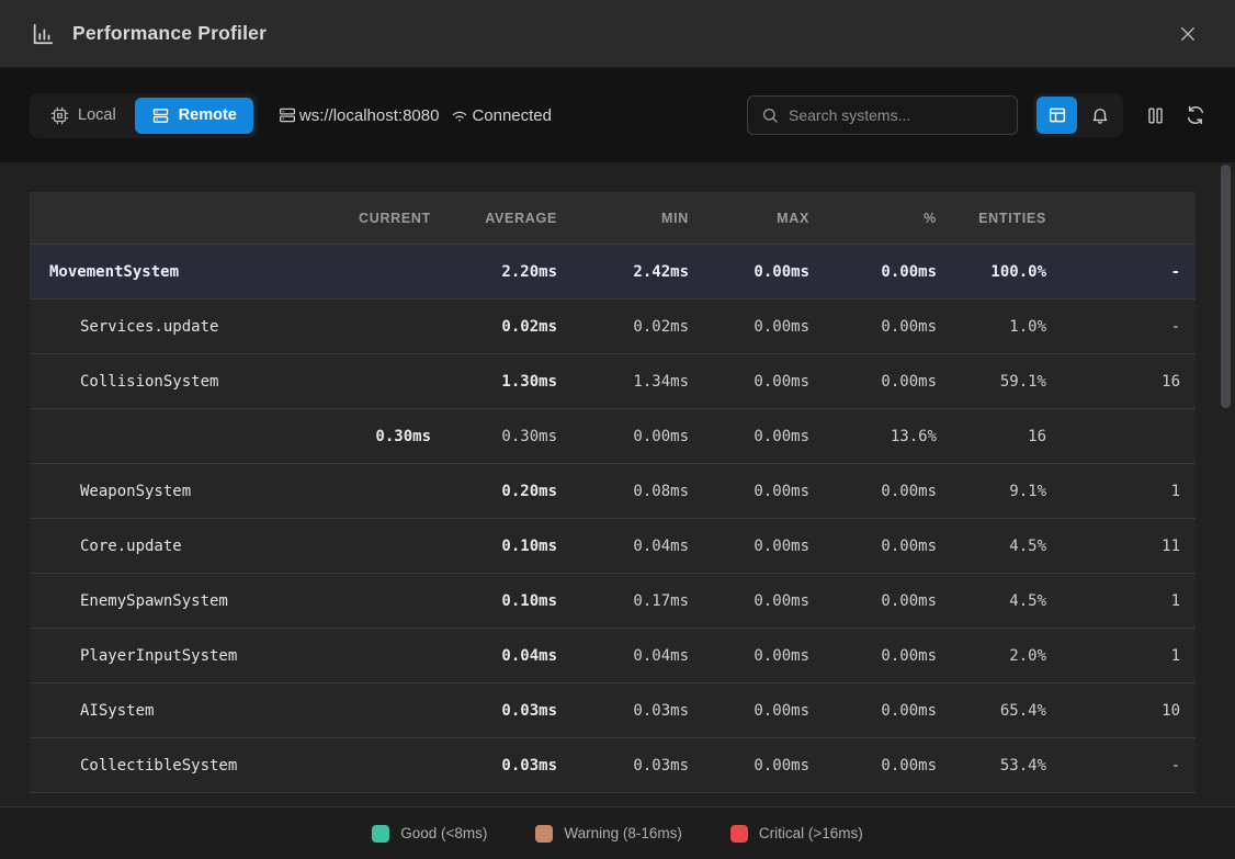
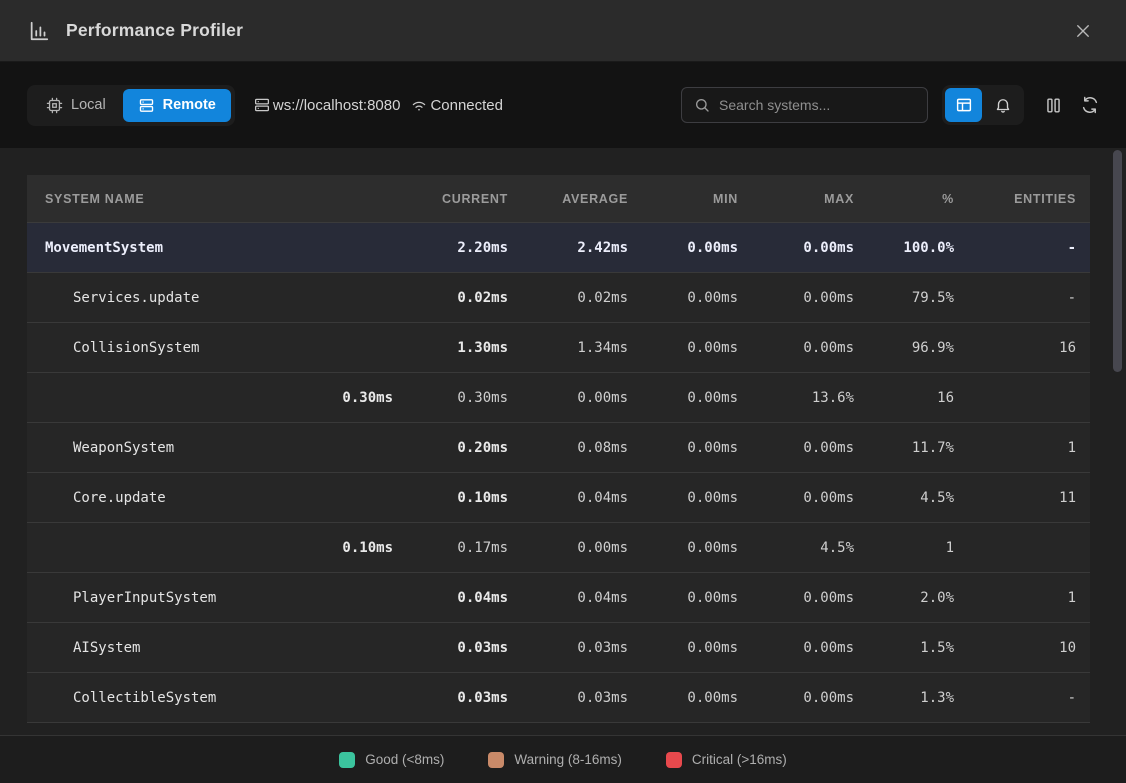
  Performance Profiler
  Local
  Remote
  ws://localhost:8080
  Connected
  Search systems...
+ SYSTEM NAME
  CURRENT
  AVERAGE
  MIN
  MAX
  %
  ENTITIES
  MovementSystem
  2.20ms
  2.42ms
  0.00ms
  0.00ms
  100.0%
  -
  Services.update
  0.02ms
  0.02ms
  0.00ms
  0.00ms
- 1.0%
+ 79.5%
  -
  CollisionSystem
  1.30ms
  1.34ms
  0.00ms
  0.00ms
- 59.1%
+ 96.9%
  16
  0.30ms
  0.30ms
  0.00ms
  0.00ms
  13.6%
  16
  WeaponSystem
  0.20ms
  0.08ms
  0.00ms
  0.00ms
- 9.1%
+ 11.7%
  1
  Core.update
  0.10ms
  0.04ms
  0.00ms
  0.00ms
  4.5%
  11
- EnemySpawnSystem
  0.10ms
  0.17ms
  0.00ms
  0.00ms
  4.5%
  1
  PlayerInputSystem
  0.04ms
  0.04ms
  0.00ms
  0.00ms
  2.0%
  1
  AISystem
  0.03ms
  0.03ms
  0.00ms
  0.00ms
- 65.4%
+ 1.5%
  10
  CollectibleSystem
  0.03ms
  0.03ms
  0.00ms
  0.00ms
- 53.4%
+ 1.3%
  -
  Good (<8ms)
  Warning (8-16ms)
  Critical (>16ms)
